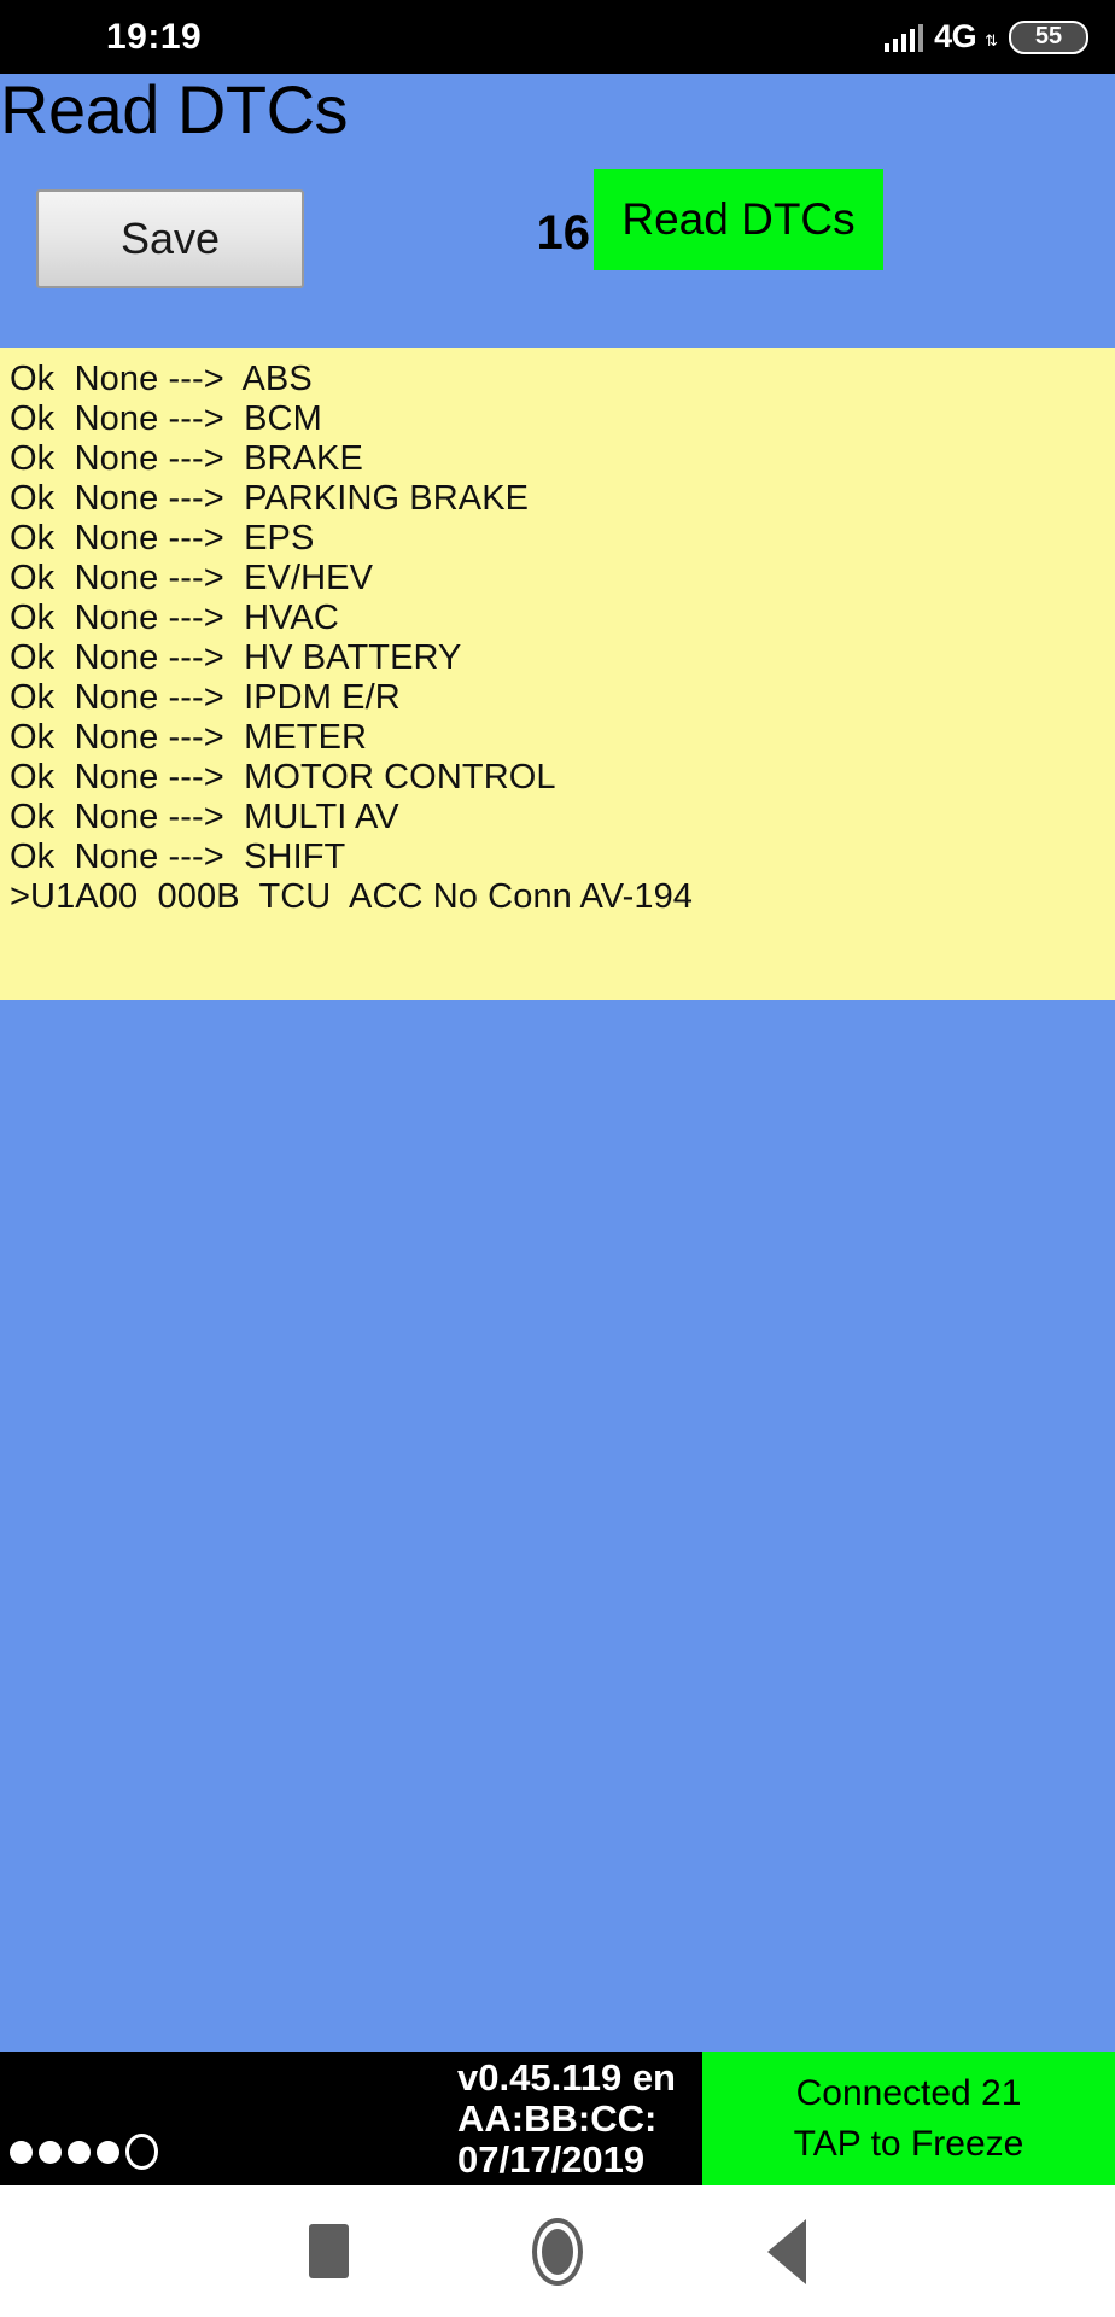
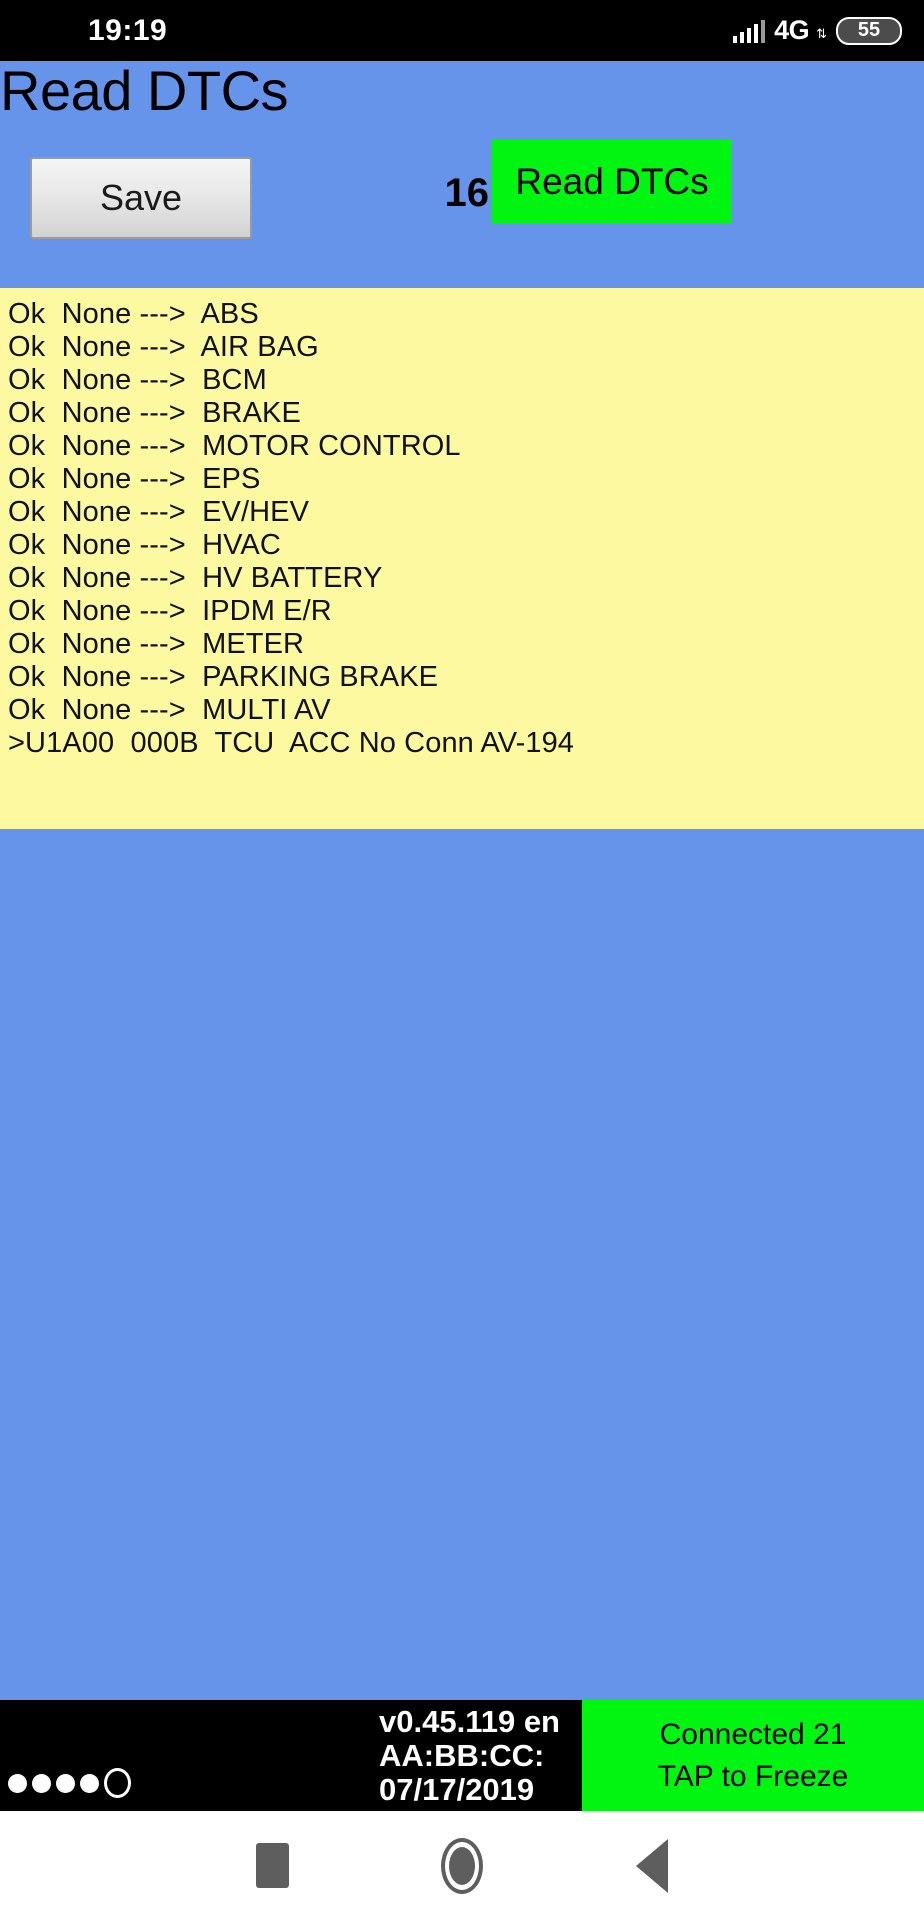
  19:19
  4G
  ⇅
  55
  Read DTCs
  Save
  16
  Read DTCs
  Ok None ---> ABS
+ Ok None ---> AIR BAG
  Ok None ---> BCM
  Ok None ---> BRAKE
- Ok None ---> PARKING BRAKE
+ Ok None ---> MOTOR CONTROL
  Ok None ---> EPS
  Ok None ---> EV/HEV
  Ok None ---> HVAC
  Ok None ---> HV BATTERY
  Ok None ---> IPDM E/R
  Ok None ---> METER
- Ok None ---> MOTOR CONTROL
+ Ok None ---> PARKING BRAKE
  Ok None ---> MULTI AV
- Ok None ---> SHIFT
  >U1A00 000B TCU ACC No Conn AV-194
  v0.45.119 en
  AA:BB:CC:
  07/17/2019
  Connected 21
  TAP to Freeze
